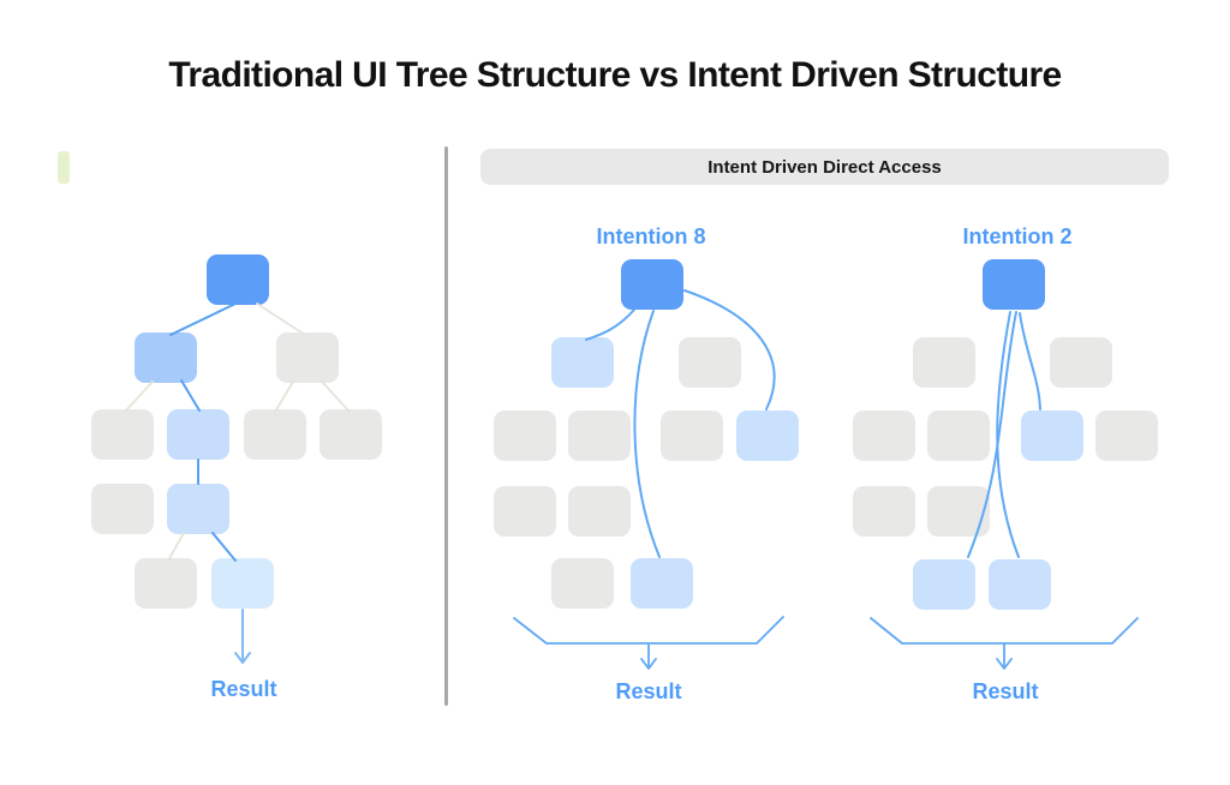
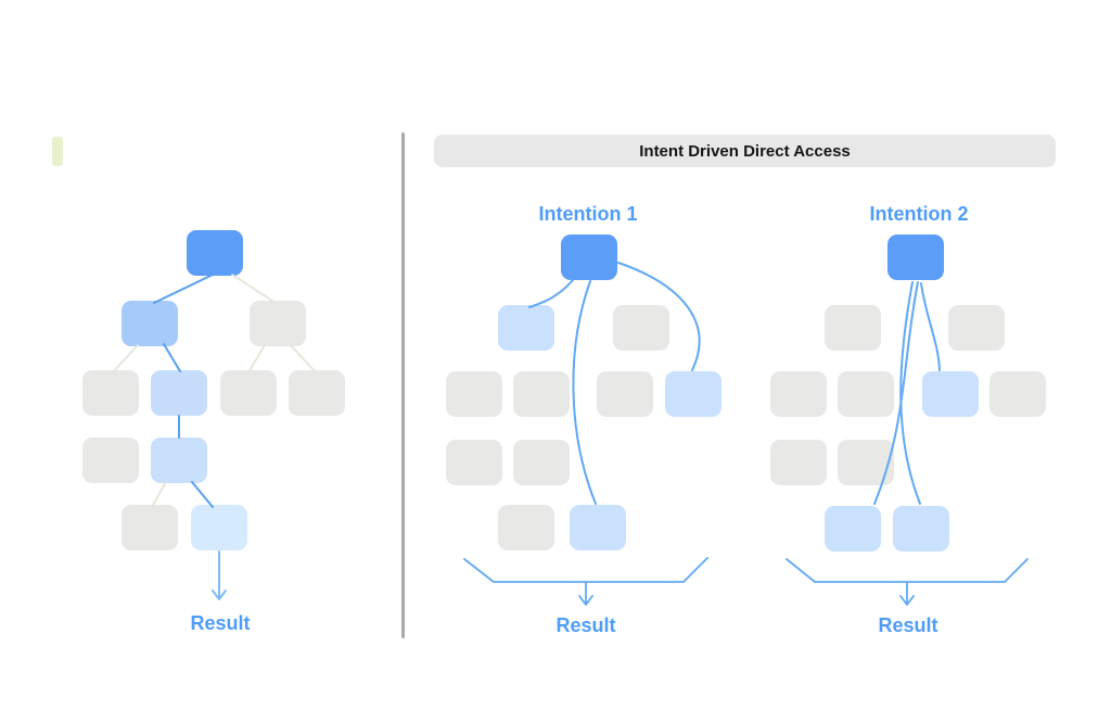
- Traditional UI Tree Structure vs Intent Driven Structure
  Intent Driven Direct Access
- Intention 8
+ Intention 1
  Intention 2
  Result
  Result
  Result
